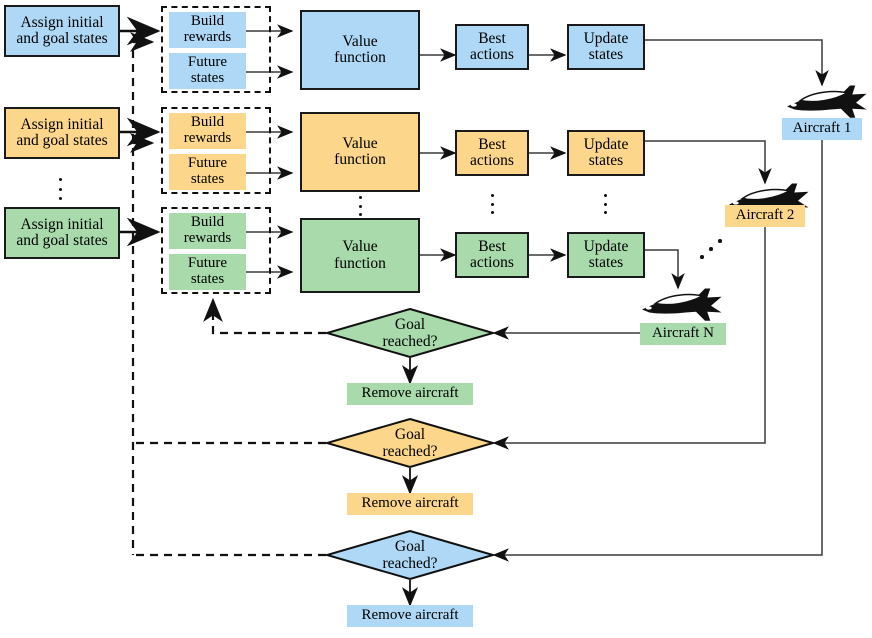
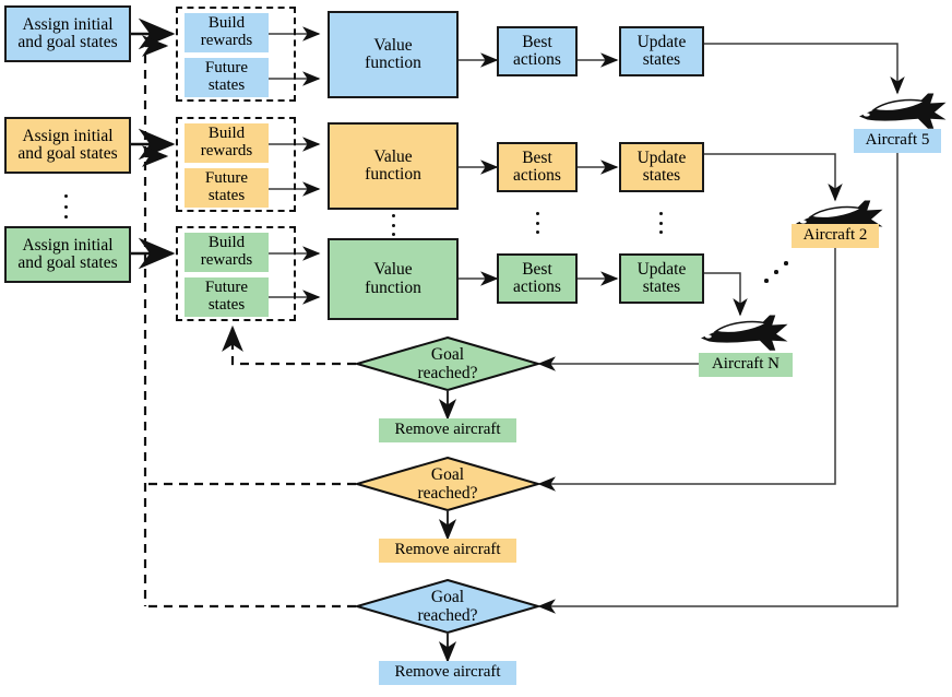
  Assign initial
  and goal states
  Assign initial
  and goal states
  Assign initial
  and goal states
  Build
  rewards
  Future
  states
  Build
  rewards
  Future
  states
  Build
  rewards
  Future
  states
  Value
  function
  Value
  function
  Value
  function
  Best
  actions
  Best
  actions
  Best
  actions
  Update
  states
  Update
  states
  Update
  states
- Aircraft 1
+ Aircraft 5
  Aircraft 2
  Aircraft N
  Goal
  reached?
  Remove aircraft
  Goal
  reached?
  Remove aircraft
  Goal
  reached?
  Remove aircraft
